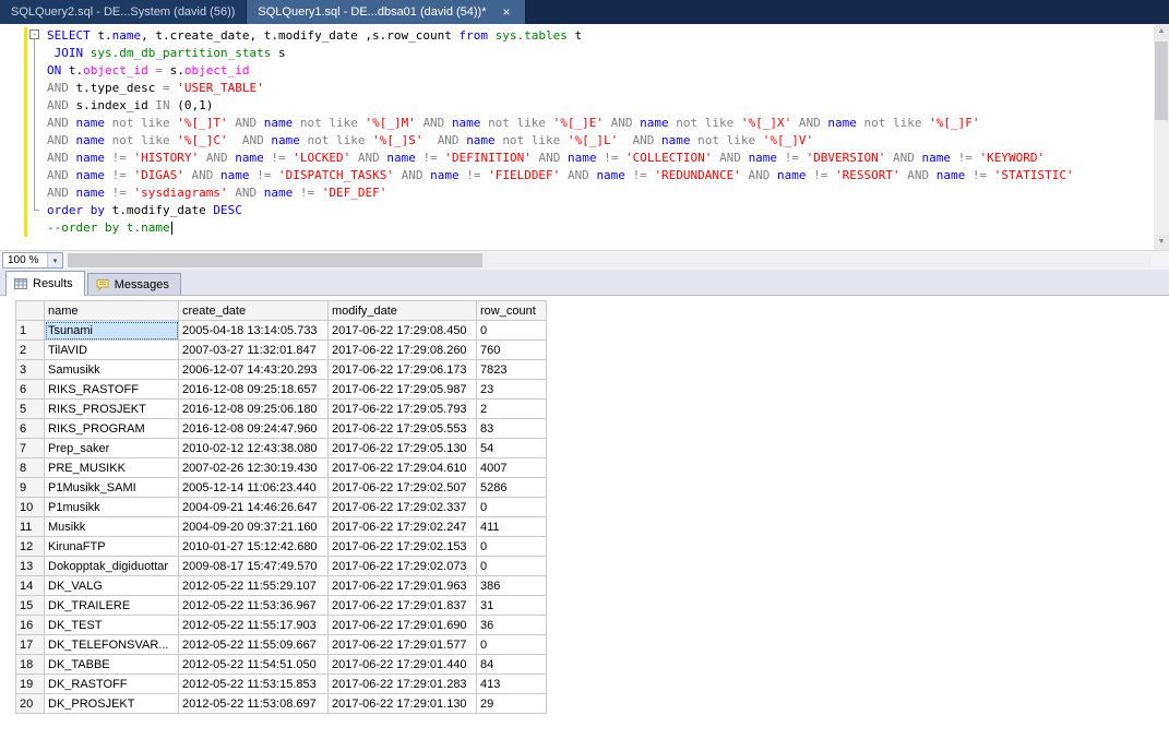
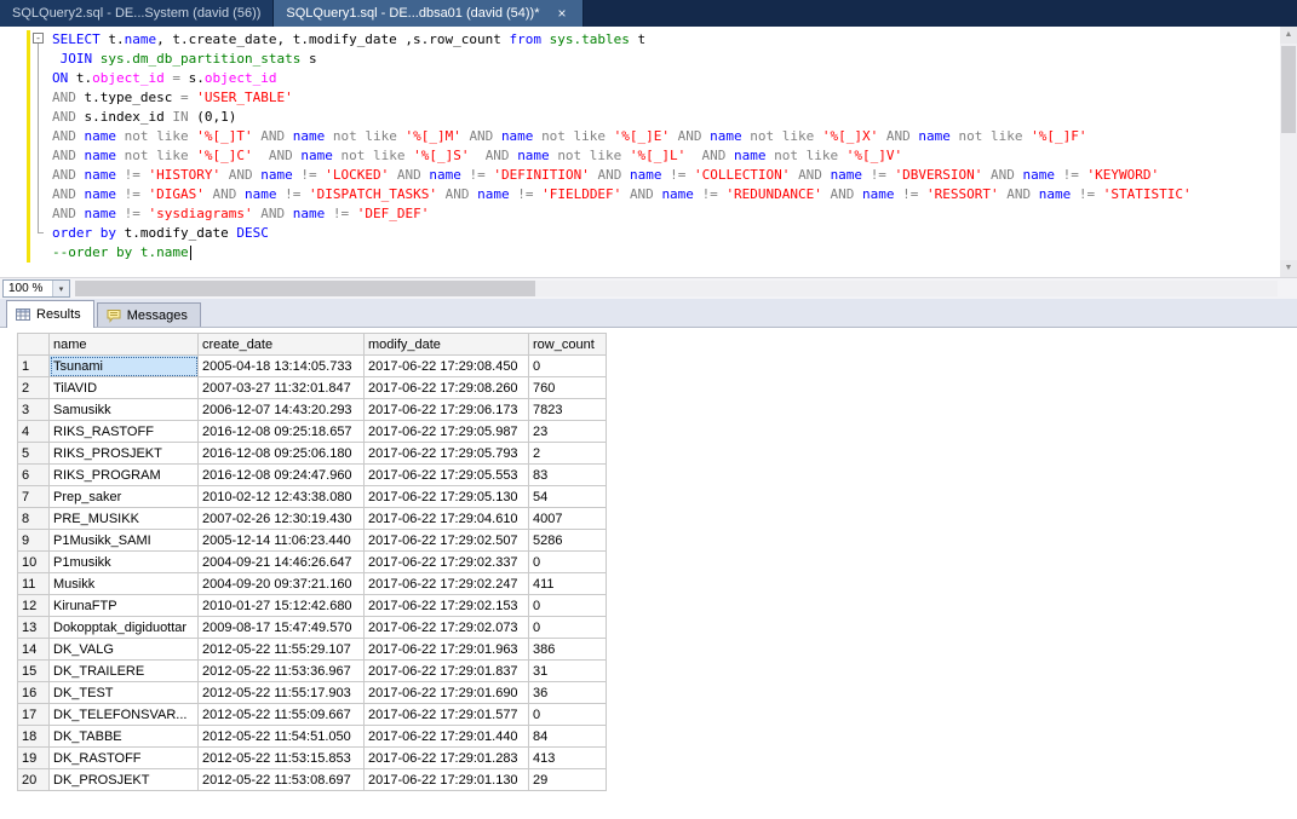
  SQLQuery2.sql - DE...System (david (56))
  SQLQuery1.sql - DE...dbsa01 (david (54))*
  ×
  -
  SELECT t.name, t.create_date, t.modify_date ,s.row_count from sys.tables t
  JOIN sys.dm_db_partition_stats s
  ON t.object_id = s.object_id
  AND t.type_desc = 'USER_TABLE'
  AND s.index_id IN (0,1)
  AND name not like '%[_]T' AND name not like '%[_]M' AND name not like '%[_]E' AND name not like '%[_]X' AND name not like '%[_]F'
  AND name not like '%[_]C' AND name not like '%[_]S' AND name not like '%[_]L' AND name not like '%[_]V'
  AND name != 'HISTORY' AND name != 'LOCKED' AND name != 'DEFINITION' AND name != 'COLLECTION' AND name != 'DBVERSION' AND name != 'KEYWORD'
  AND name != 'DIGAS' AND name != 'DISPATCH_TASKS' AND name != 'FIELDDEF' AND name != 'REDUNDANCE' AND name != 'RESSORT' AND name != 'STATISTIC'
  AND name != 'sysdiagrams' AND name != 'DEF_DEF'
  order by t.modify_date DESC
  --order by t.name
  100 %
  Results
  Messages
  	name	create_date	modify_date	row_count
  1	Tsunami	2005-04-18 13:14:05.733	2017-06-22 17:29:08.450	0
  2	TilAVID	2007-03-27 11:32:01.847	2017-06-22 17:29:08.260	760
  3	Samusikk	2006-12-07 14:43:20.293	2017-06-22 17:29:06.173	7823
- 6	RIKS_RASTOFF	2016-12-08 09:25:18.657	2017-06-22 17:29:05.987	23
+ 4	RIKS_RASTOFF	2016-12-08 09:25:18.657	2017-06-22 17:29:05.987	23
  5	RIKS_PROSJEKT	2016-12-08 09:25:06.180	2017-06-22 17:29:05.793	2
  6	RIKS_PROGRAM	2016-12-08 09:24:47.960	2017-06-22 17:29:05.553	83
  7	Prep_saker	2010-02-12 12:43:38.080	2017-06-22 17:29:05.130	54
  8	PRE_MUSIKK	2007-02-26 12:30:19.430	2017-06-22 17:29:04.610	4007
  9	P1Musikk_SAMI	2005-12-14 11:06:23.440	2017-06-22 17:29:02.507	5286
  10	P1musikk	2004-09-21 14:46:26.647	2017-06-22 17:29:02.337	0
  11	Musikk	2004-09-20 09:37:21.160	2017-06-22 17:29:02.247	411
  12	KirunaFTP	2010-01-27 15:12:42.680	2017-06-22 17:29:02.153	0
  13	Dokopptak_digiduottar	2009-08-17 15:47:49.570	2017-06-22 17:29:02.073	0
  14	DK_VALG	2012-05-22 11:55:29.107	2017-06-22 17:29:01.963	386
  15	DK_TRAILERE	2012-05-22 11:53:36.967	2017-06-22 17:29:01.837	31
  16	DK_TEST	2012-05-22 11:55:17.903	2017-06-22 17:29:01.690	36
  17	DK_TELEFONSVAR...	2012-05-22 11:55:09.667	2017-06-22 17:29:01.577	0
  18	DK_TABBE	2012-05-22 11:54:51.050	2017-06-22 17:29:01.440	84
  19	DK_RASTOFF	2012-05-22 11:53:15.853	2017-06-22 17:29:01.283	413
  20	DK_PROSJEKT	2012-05-22 11:53:08.697	2017-06-22 17:29:01.130	29
